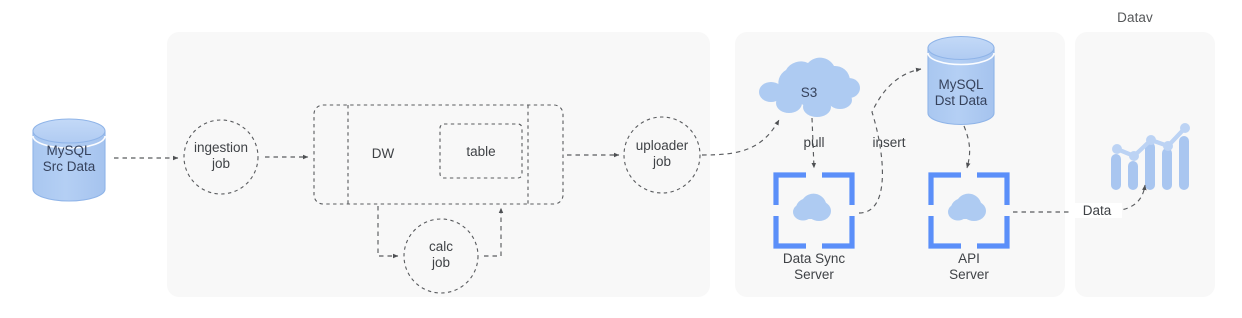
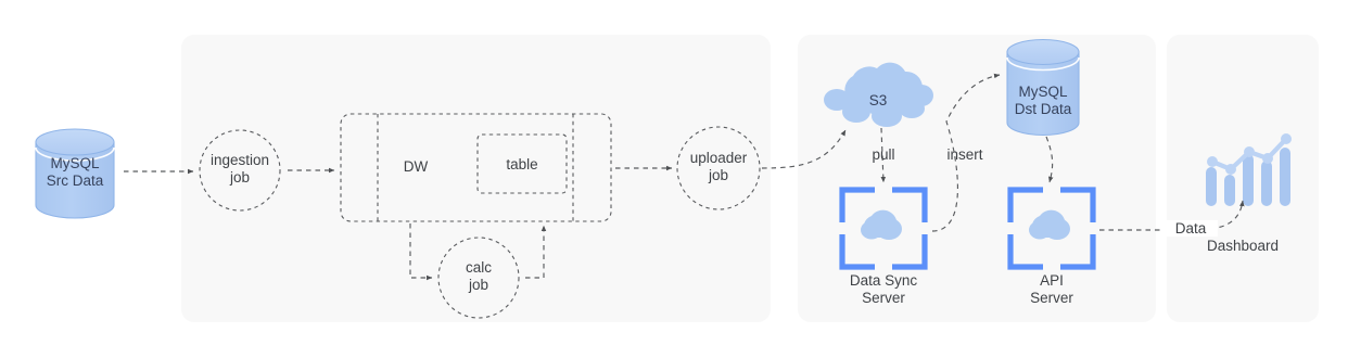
- Datav
  MySQL
  Src Data
  ingestion
  job
  DW
  table
  calc
  job
  uploader
  job
  S3
  MySQL
  Dst Data
  Data Sync
  Server
  API
  Server
+ Dashboard
  pull
  insert
  Data
